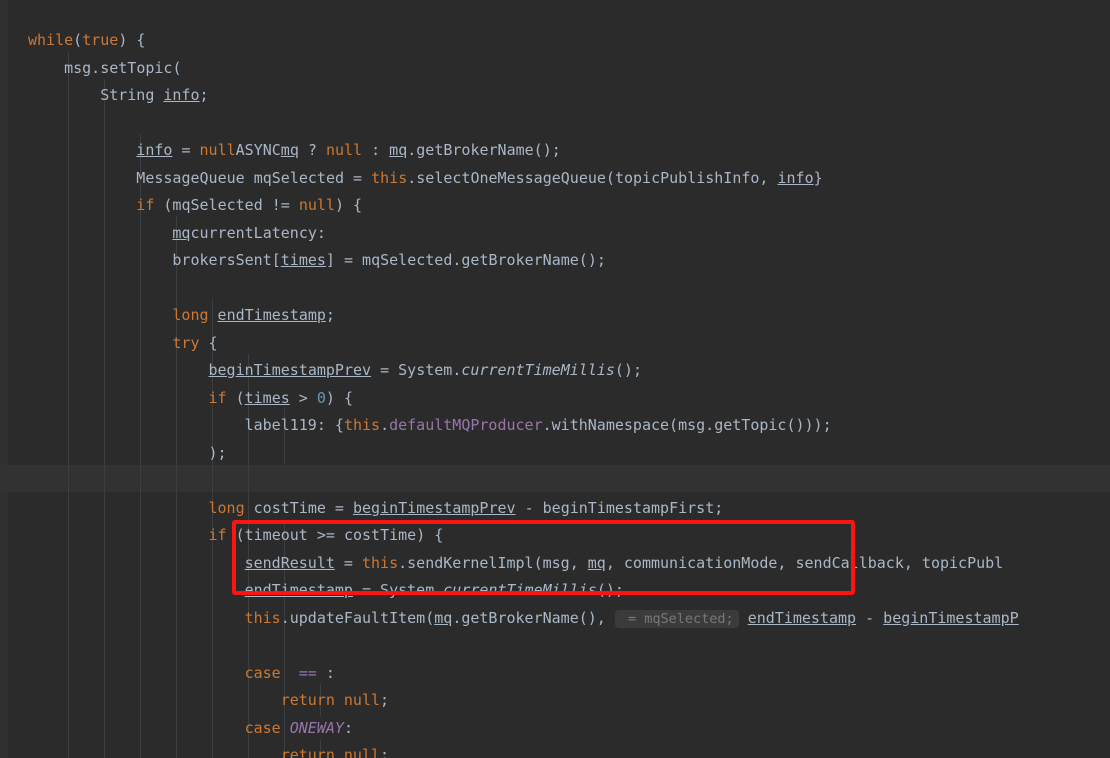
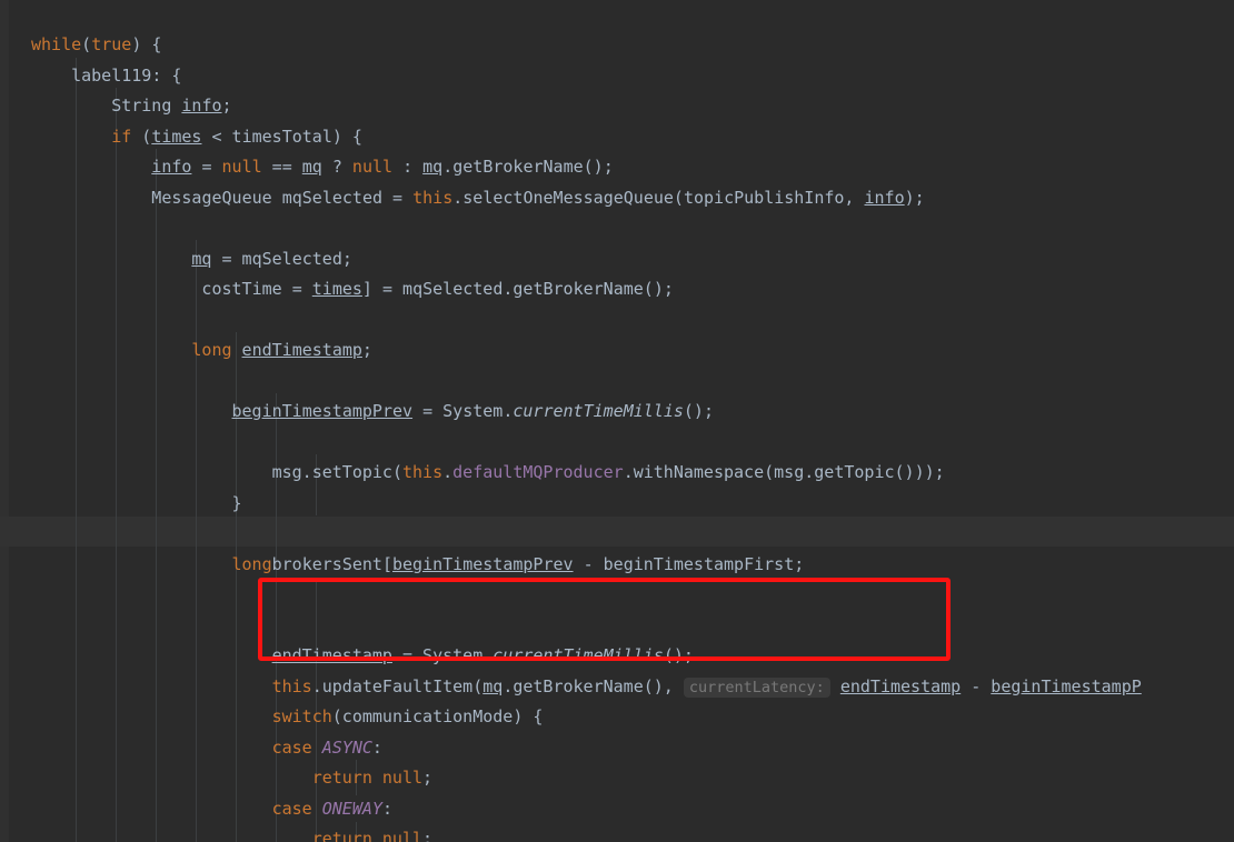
  while(true) {
- msg.setTopic(
+ label119: {
  String info;
+ if (times < timesTotal) {
- info = nullASYNCmq ? null : mq.getBrokerName();
+ info = null == mq ? null : mq.getBrokerName();
- MessageQueue mqSelected = this.selectOneMessageQueue(topicPublishInfo, info}
+ MessageQueue mqSelected = this.selectOneMessageQueue(topicPublishInfo, info);
- if (mqSelected != null) {
- mqcurrentLatency:
+ mq = mqSelected;
- brokersSent[times] = mqSelected.getBrokerName();
+ costTime = times] = mqSelected.getBrokerName();
  long endTimestamp;
- try {
  beginTimestampPrev = System.currentTimeMillis();
- if (times > 0) {
- label119: {this.defaultMQProducer.withNamespace(msg.getTopic()));
+ msg.setTopic(this.defaultMQProducer.withNamespace(msg.getTopic()));
- );
+ }
- long costTime = beginTimestampPrev - beginTimestampFirst;
+ longbrokersSent[beginTimestampPrev - beginTimestampFirst;
- if (timeout >= costTime) {
- sendResult = this.sendKernelImpl(msg, mq, communicationMode, sendCallback, topicPubl
  endTimestamp = System.currentTimeMillis();
- this.updateFaultItem(mq.getBrokerName(), = mqSelected; endTimestamp - beginTimestampP
+ this.updateFaultItem(mq.getBrokerName(), currentLatency: endTimestamp - beginTimestampP
+ switch(communicationMode) {
- case == :
+ case ASYNC:
  return null;
  case ONEWAY:
  return null;
